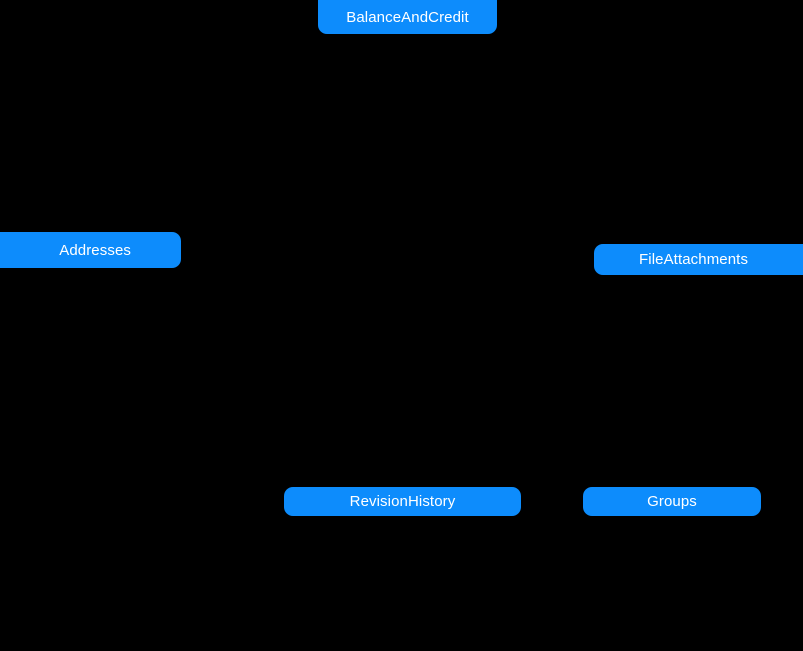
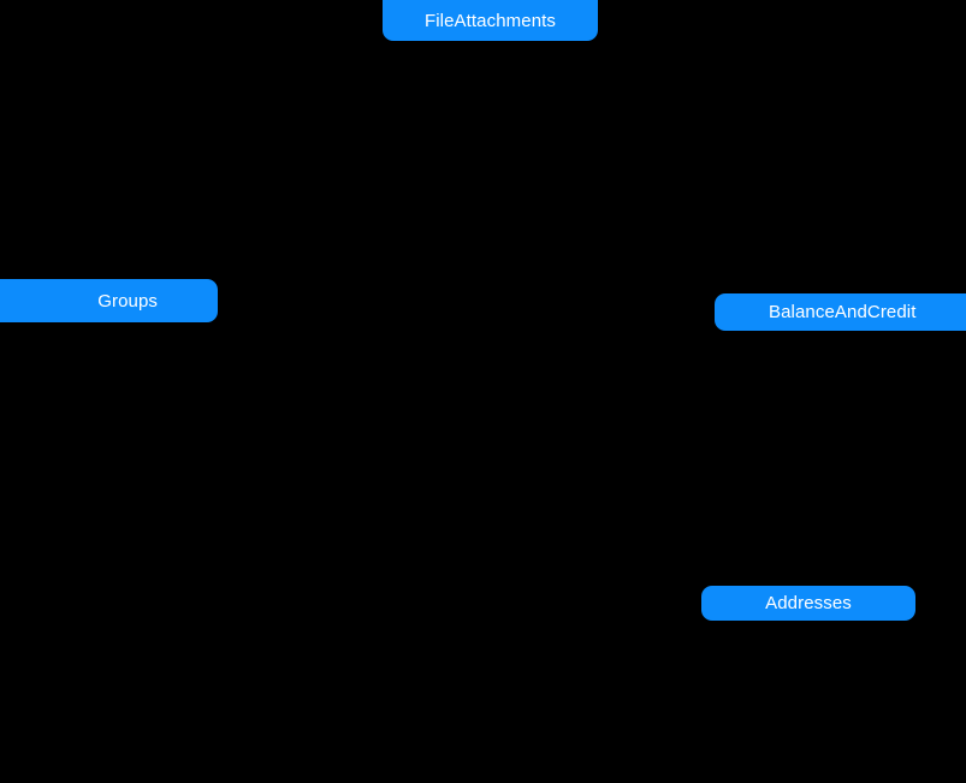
- BalanceAndCredit
+ FileAttachments
- Addresses
+ Groups
- FileAttachments
+ BalanceAndCredit
- RevisionHistory
- Groups
+ Addresses
